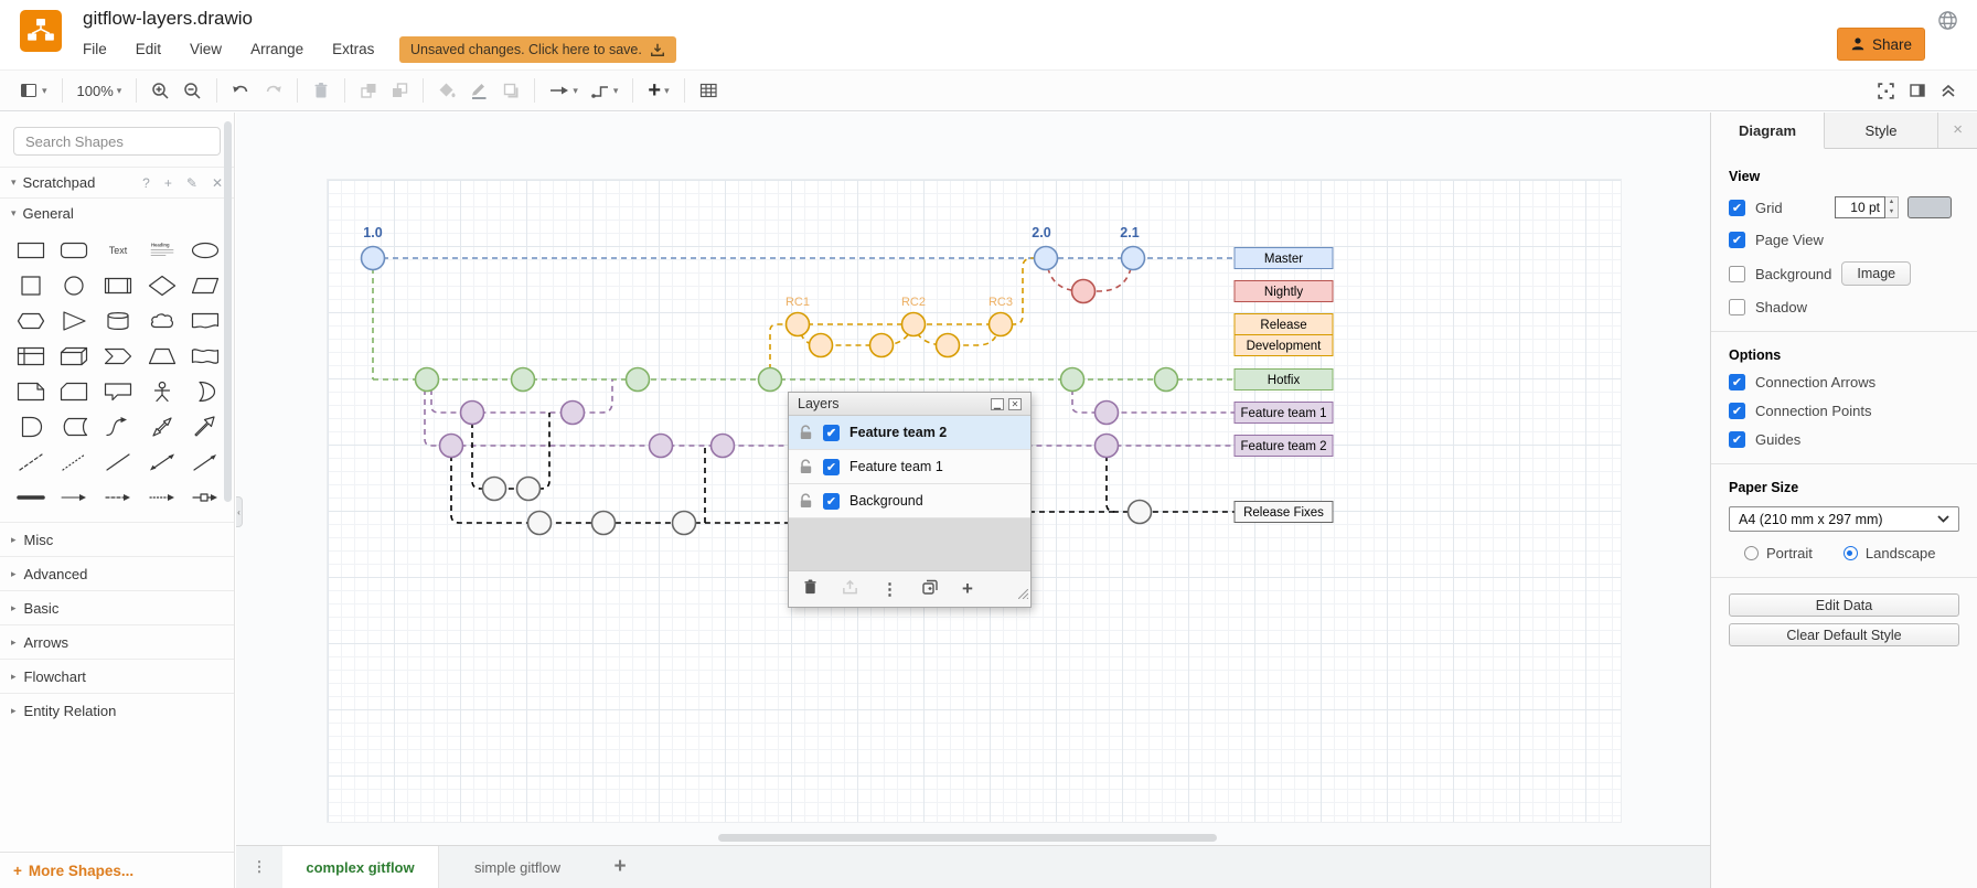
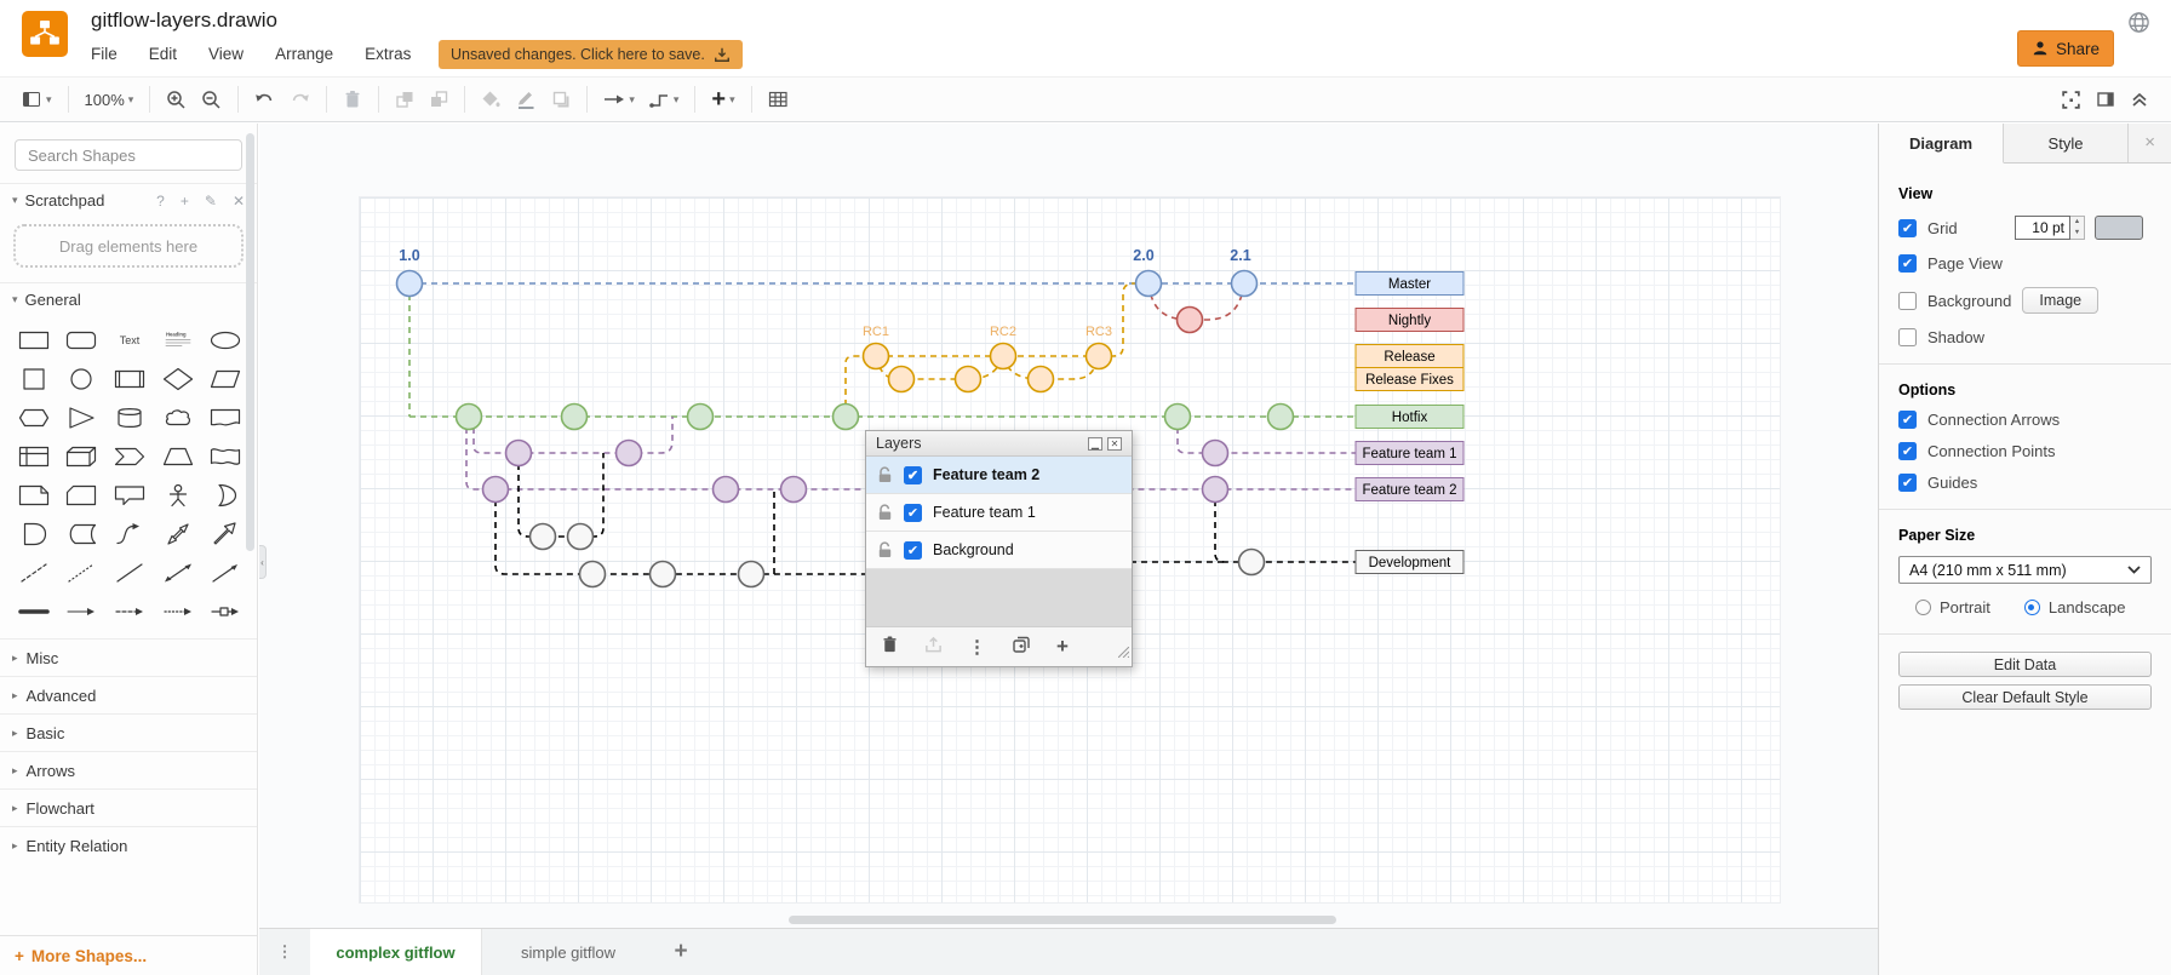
  gitflow-layers.drawio
  File
  Edit
  View
  Arrange
  Extras
  Unsaved changes. Click here to save.
  Share
  ▾
  100%
  ▾
  ▾
  ▾
  +
  ▾
  Search Shapes
  ▾
  Scratchpad
  ?
  +
  ✎
  ✕
+ Drag elements here
  ▾
  General
  Text
  ▸
  Misc
  ▸
  Advanced
  ▸
  Basic
  ▸
  Arrows
  ▸
  Flowchart
  ▸
  Entity Relation
  +
  More Shapes...
  1.0
  2.0
  2.1
  RC1
  RC2
  RC3
  Master
  Nightly
  Release
- Development
+ Release Fixes
  Hotfix
  Feature team 1
  Feature team 2
- Release Fixes
+ Development
  Layers
  ▁
  ✕
  ✔
  Feature team 2
  ✔
  Feature team 1
  ✔
  Background
  ⋮
  +
  ‹
  Diagram
  Style
  ×
  View
  ✔
  Grid
  10 pt
  ✔
  Page View
  Background
  Image
  ✔
  Shadow
  Options
  ✔
  Connection Arrows
  ✔
  Connection Points
  ✔
  Guides
  Paper Size
- A4 (210 mm x 297 mm)
+ A4 (210 mm x 511 mm)
  Portrait
  Landscape
  Edit Data
  Clear Default Style
  ⋮
  complex gitflow
  simple gitflow
  +
